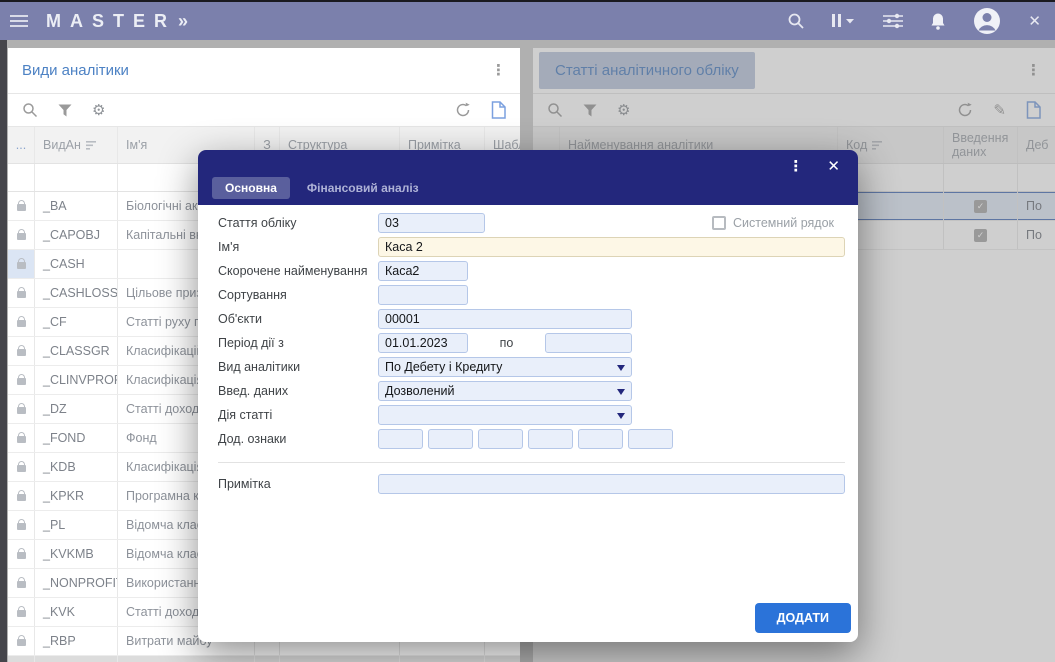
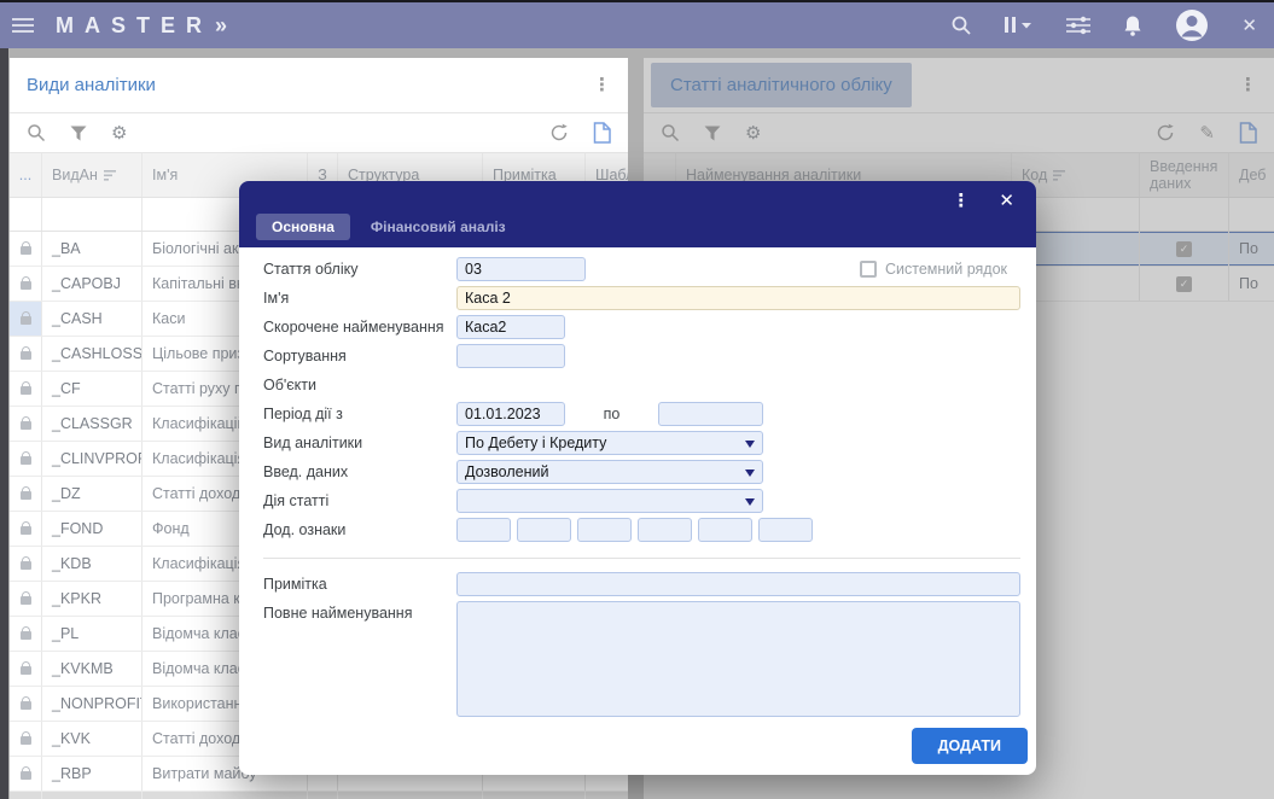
  MASTER»
  ✕
  Види аналітики
  ⋮
  ⚙
  ...
  ВидАн
  Ім'я
  З
  Структура
  Примітка
  Шаб
  _BA
  Біологічні ак
  _CAPOBJ
  Капітальні в
  _CASH
+ Каси
  _CASHLOSS
  Цільове при
  _CF
  Статті руху г
  _CLASSGR
  Класифікаці
  _CLINVPRO
  Класифікаці
  _DZ
  Статті доход
  _FOND
  Фонд
  _KDB
  Класифікаці
  _KPKR
  Програмна к
  _PL
  Відомча кла
  _KVKMB
  Відомча кла
  _NONPROFI
  Використанн
  _KVK
  Статті доход
  _RBP
  Витрати май
  Статті аналітичного обліку
  ⋮
  ⚙
  ✎
  Найменування аналітики
  Код
  Введення даних
  Деб
  По
  По
  ⋮
  ✕
  Основна
  Фінансовий аналіз
  Стаття обліку
  03
  Системний рядок
  Ім'я
  Каса 2
  Скорочене найменування
  Каса2
  Сортування
  Об'єкти
- 00001
  Період дії з
  01.01.2023
  по
  Вид аналітики
  По Дебету і Кредиту
  Введ. даних
  Дозволений
  Дія статті
  Дод. ознаки
  Примітка
+ Повне найменування
  ДОДАТИ
